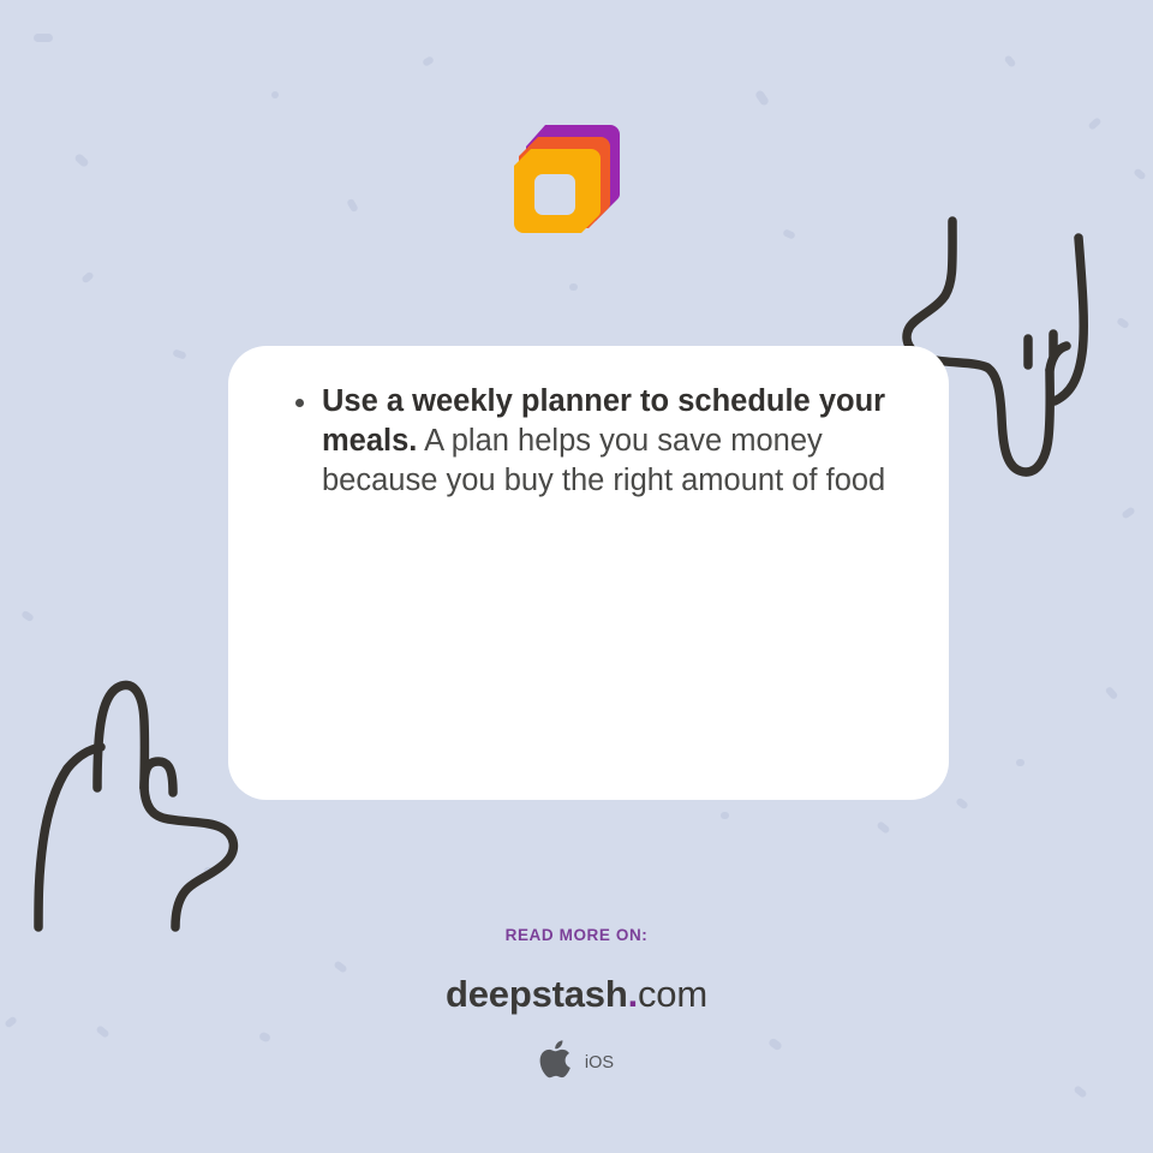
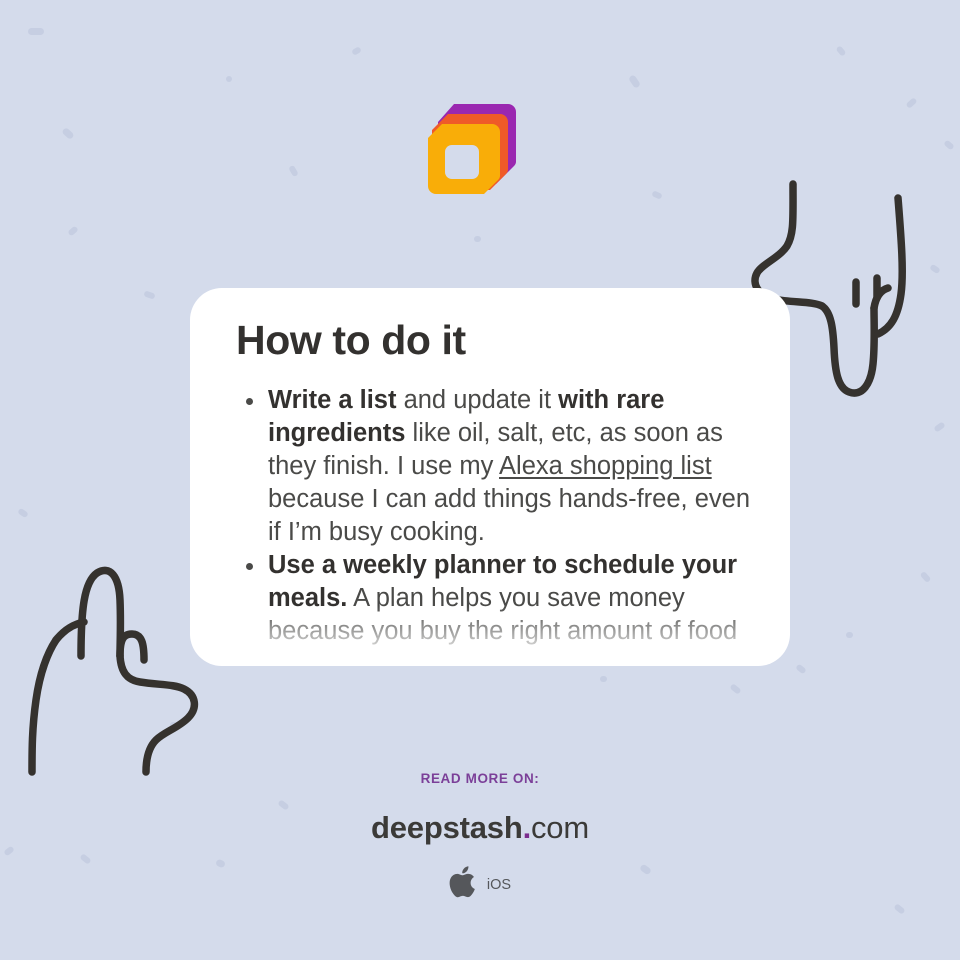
+ How to do it
+ Write a list and update it with rare ingredients like oil, salt, etc, as soon as they finish. I use my Alexa shopping list because I can add things hands-free, even if I’m busy cooking.
  Use a weekly planner to schedule your meals. A plan helps you save money because you buy the right amount of food
  READ MORE ON:
  deepstash.com
  iOS
